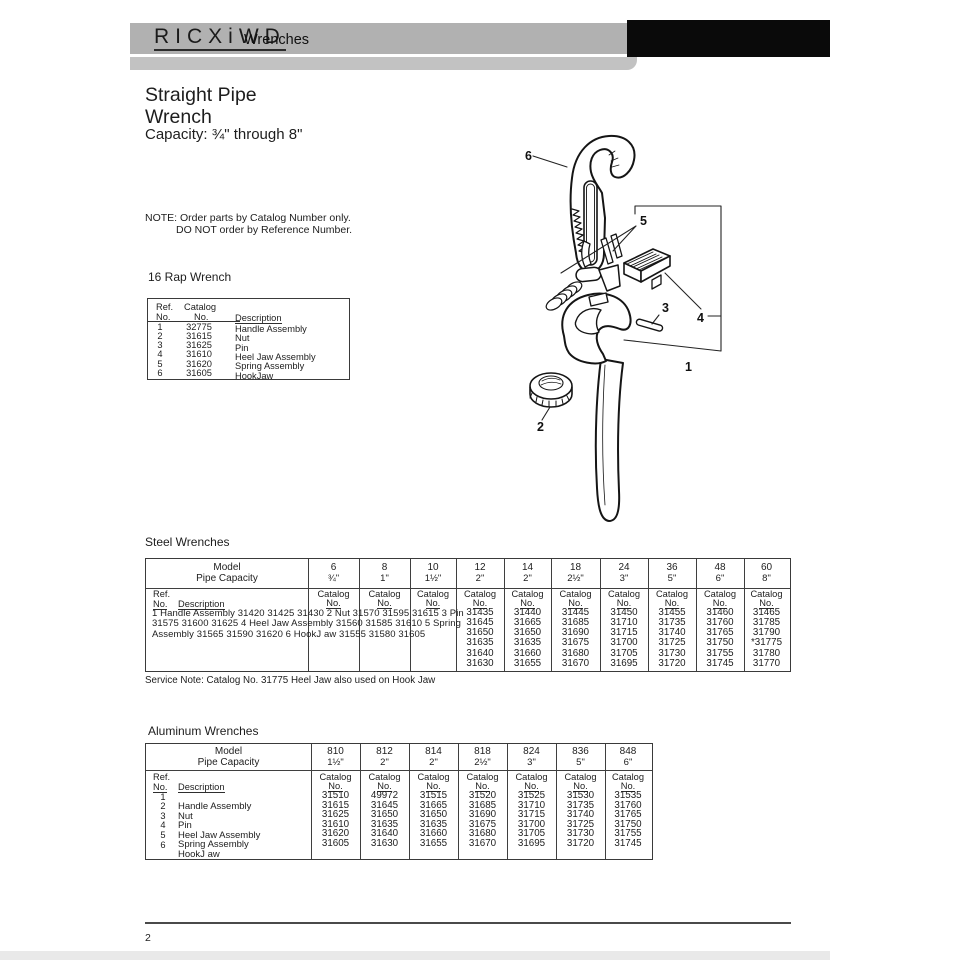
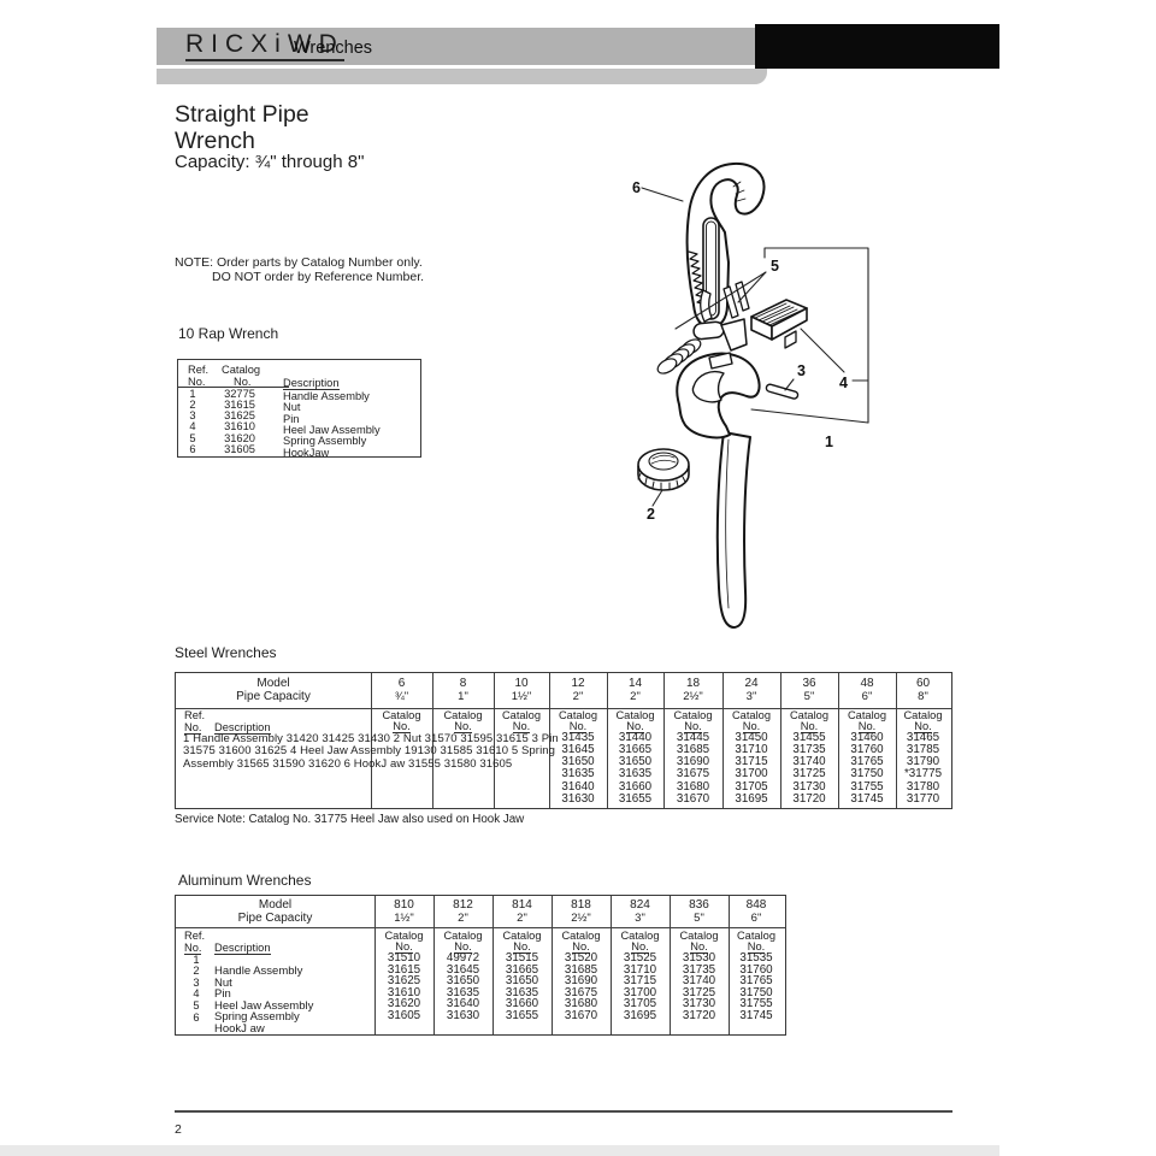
  RICXiWD
  Wrenches
  Straight Pipe
  Wrench
  Capacity: ¾" through 8"
  NOTE: Order parts by Catalog Number only.
  DO NOT order by Reference Number.
- 16 Rap Wrench
+ 10 Rap Wrench
  Ref.
  No.
  Catalog
  No.
  Description
  1
  32775
  Handle Assembly
  2
  31615
  Nut
  3
  31625
  Pin
  4
  31610
  Heel Jaw Assembly
  5
  31620
  Spring Assembly
  6
  31605
  HookJaw
  6
  5
  4
  3
  1
  2
  Steel Wrenches
  Model
  Pipe Capacity
  Ref.
  No.
  Description
  1 Handle Assembly 31420 31425 31430 2 Nut 31570 31595 31615 3 Pin
- 31575 31600 31625 4 Heel Jaw Assembly 31560 31585 31610 5 Spring
+ 31575 31600 31625 4 Heel Jaw Assembly 19130 31585 31610 5 Spring
  Assembly 31565 31590 31620 6 HookJ aw 31555 31580 31605
  6
  ¾"
  Catalog
  No.
  8
  1"
  Catalog
  No.
  10
  1½"
  Catalog
  No.
  12
  2"
  Catalog
  No.
  31435
  31645
  31650
  31635
  31640
  31630
  14
  2"
  Catalog
  No.
  31440
  31665
  31650
  31635
  31660
  31655
  18
  2½"
  Catalog
  No.
  31445
  31685
  31690
  31675
  31680
  31670
  24
  3"
  Catalog
  No.
  31450
  31710
  31715
  31700
  31705
  31695
  36
  5"
  Catalog
  No.
  31455
  31735
  31740
  31725
  31730
  31720
  48
  6"
  Catalog
  No.
  31460
  31760
  31765
  31750
  31755
  31745
  60
  8"
  Catalog
  No.
  31465
  31785
  31790
  *31775
  31780
  31770
  Service Note: Catalog No. 31775 Heel Jaw also used on Hook Jaw
  Aluminum Wrenches
  Model
  Pipe Capacity
  Ref.
  No.
  Description
  810
  1½"
  Catalog
  No.
  31510
  31615
  31625
  31610
  31620
  31605
  812
  2"
  Catalog
  No.
  49972
  31645
  31650
  31635
  31640
  31630
  814
  2"
  Catalog
  No.
  31515
  31665
  31650
  31635
  31660
  31655
  818
  2½"
  Catalog
  No.
  31520
  31685
  31690
  31675
  31680
  31670
  824
  3"
  Catalog
  No.
  31525
  31710
  31715
  31700
  31705
  31695
  836
  5"
  Catalog
  No.
  31530
  31735
  31740
  31725
  31730
  31720
  848
  6"
  Catalog
  No.
  31535
  31760
  31765
  31750
  31755
  31745
  1
  2
  3
  4
  5
  6
  Handle Assembly
  Nut
  Pin
  Heel Jaw Assembly
  Spring Assembly
  HookJ aw
  2
